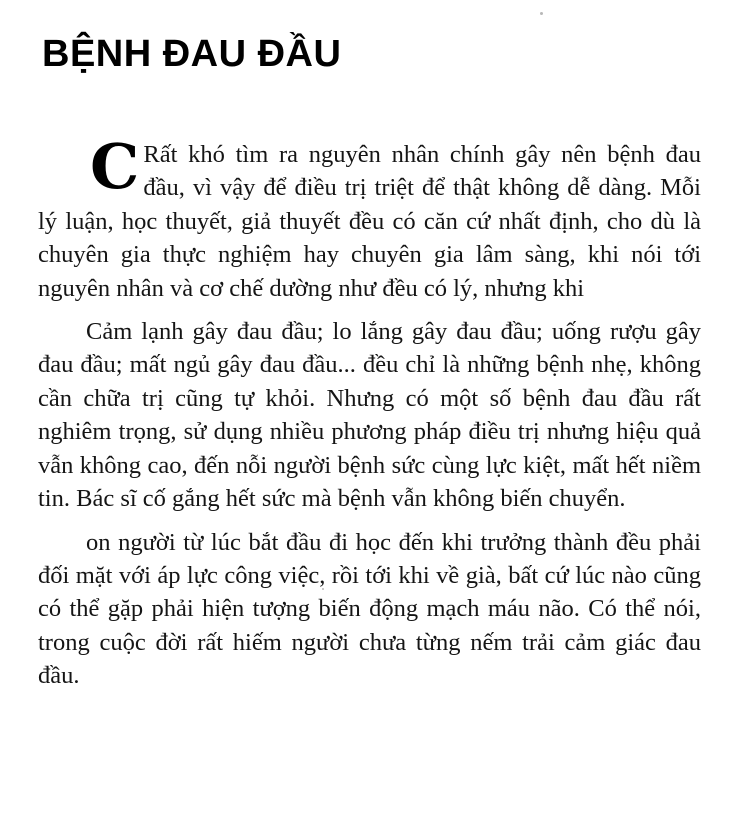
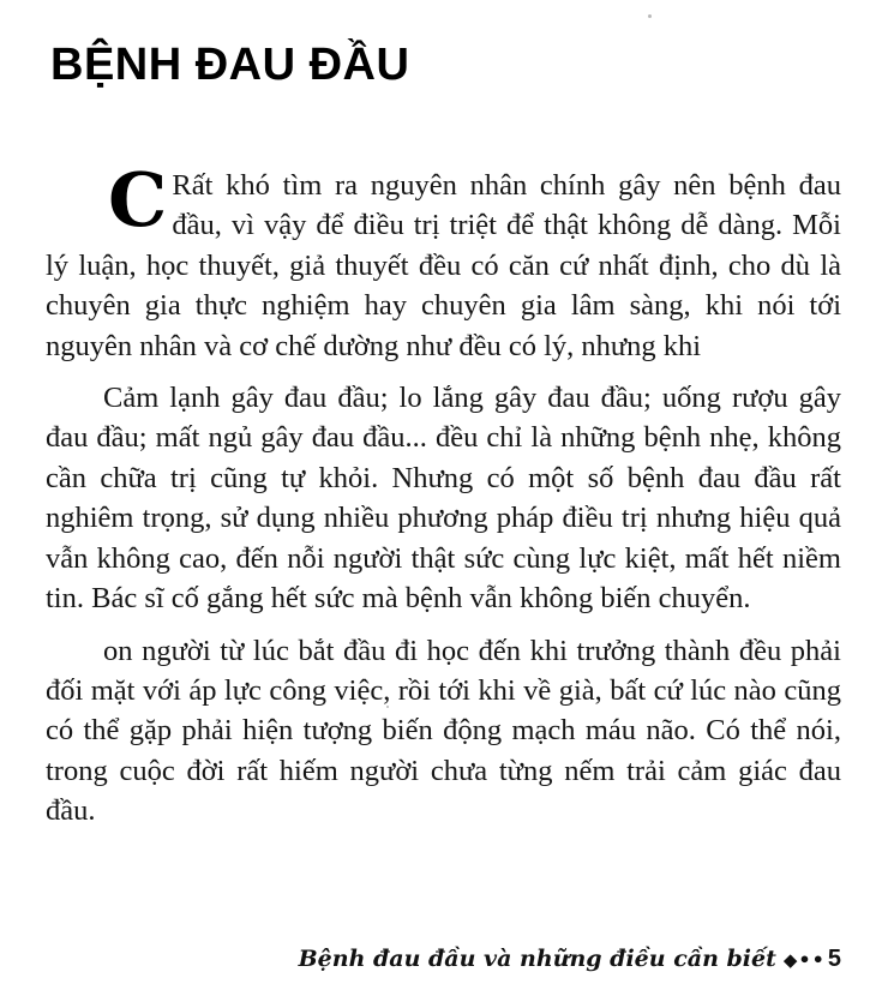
  BỆNH ĐAU ĐẦU
  C
  Rất khó tìm ra nguyên nhân chính gây nên bệnh đau đầu, vì vậy để điều trị triệt để thật không dễ dàng. Mỗi lý luận, học thuyết, giả thuyết đều có căn cứ nhất định, cho dù là chuyên gia thực nghiệm hay chuyên gia lâm sàng, khi nói tới nguyên nhân và cơ chế dường như đều có lý, nhưng khi
- Cảm lạnh gây đau đầu; lo lắng gây đau đầu; uống rượu gây đau đầu; mất ngủ gây đau đầu... đều chỉ là những bệnh nhẹ, không cần chữa trị cũng tự khỏi. Nhưng có một số bệnh đau đầu rất nghiêm trọng, sử dụng nhiều phương pháp điều trị nhưng hiệu quả vẫn không cao, đến nỗi người bệnh sức cùng lực kiệt, mất hết niềm tin. Bác sĩ cố gắng hết sức mà bệnh vẫn không biến chuyển.
+ Cảm lạnh gây đau đầu; lo lắng gây đau đầu; uống rượu gây đau đầu; mất ngủ gây đau đầu... đều chỉ là những bệnh nhẹ, không cần chữa trị cũng tự khỏi. Nhưng có một số bệnh đau đầu rất nghiêm trọng, sử dụng nhiều phương pháp điều trị nhưng hiệu quả vẫn không cao, đến nỗi người thật sức cùng lực kiệt, mất hết niềm tin. Bác sĩ cố gắng hết sức mà bệnh vẫn không biến chuyển.
  on người từ lúc bắt đầu đi học đến khi trưởng thành đều phải đối mặt với áp lực công việc, rồi tới khi về già, bất cứ lúc nào cũng có thể gặp phải hiện tượng biến động mạch máu não. Có thể nói, trong cuộc đời rất hiếm người chưa từng nếm trải cảm giác đau đầu.
+ Bệnh đau đầu và những điều cần biết ◆••5
